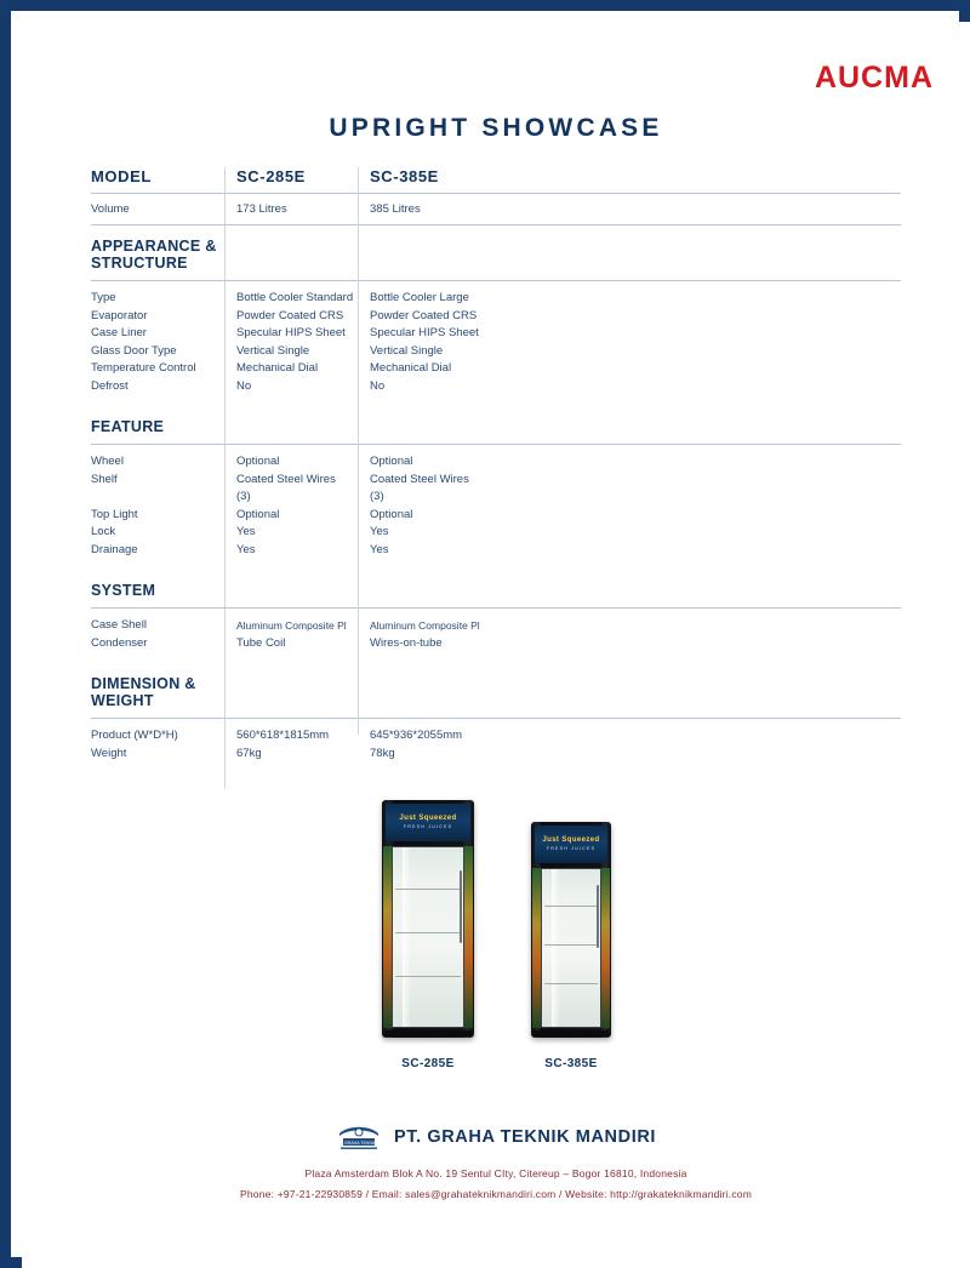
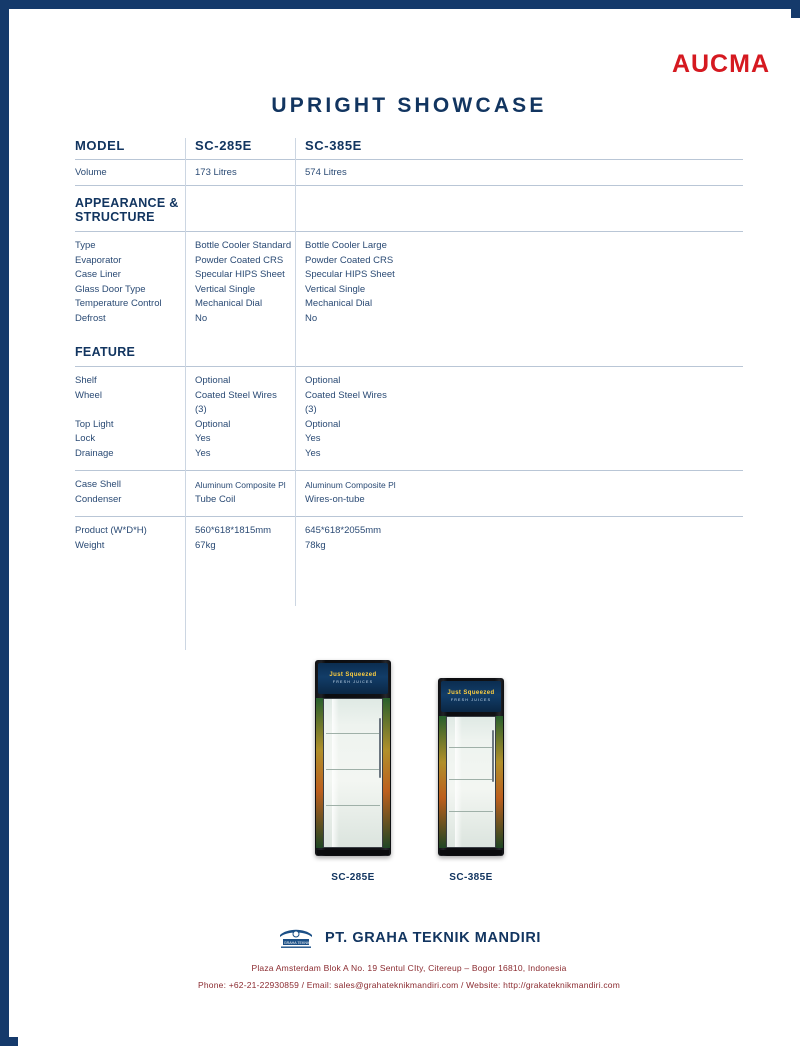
  AUCMA
  UPRIGHT SHOWCASE
  MODEL
  SC-285E
  SC-385E
  Volume
  173 Litres
- 385 Litres
+ 574 Litres
  APPEARANCE &
  STRUCTURE
  Type
  Bottle Cooler Standard
  Bottle Cooler Large
  Evaporator
  Powder Coated CRS
  Powder Coated CRS
  Case Liner
  Specular HIPS Sheet
  Specular HIPS Sheet
  Glass Door Type
  Vertical Single
  Vertical Single
  Temperature Control
  Mechanical Dial
  Mechanical Dial
  Defrost
  No
  No
  FEATURE
- Wheel
+ Shelf
  Optional
  Optional
- Shelf
+ Wheel
  Coated Steel Wires
  (3)
  Coated Steel Wires
  (3)
  Top Light
  Optional
  Optional
  Lock
  Yes
  Yes
  Drainage
  Yes
  Yes
- SYSTEM
  Case Shell
  Aluminum Composite Pl
  Aluminum Composite Pl
  Condenser
  Tube Coil
  Wires-on-tube
- DIMENSION &
- WEIGHT
  Product (W*D*H)
  560*618*1815mm
- 645*936*2055mm
+ 645*618*2055mm
  Weight
  67kg
  78kg
  SC-285E
  SC-385E
  PT. GRAHA TEKNIK MANDIRI
  Plaza Amsterdam Blok A No. 19 Sentul CIty, Citereup – Bogor 16810, Indonesia
- Phone: +97-21-22930859 / Email: sales@grahateknikmandiri.com / Website: http://grakateknikmandiri.com
+ Phone: +62-21-22930859 / Email: sales@grahateknikmandiri.com / Website: http://grakateknikmandiri.com
